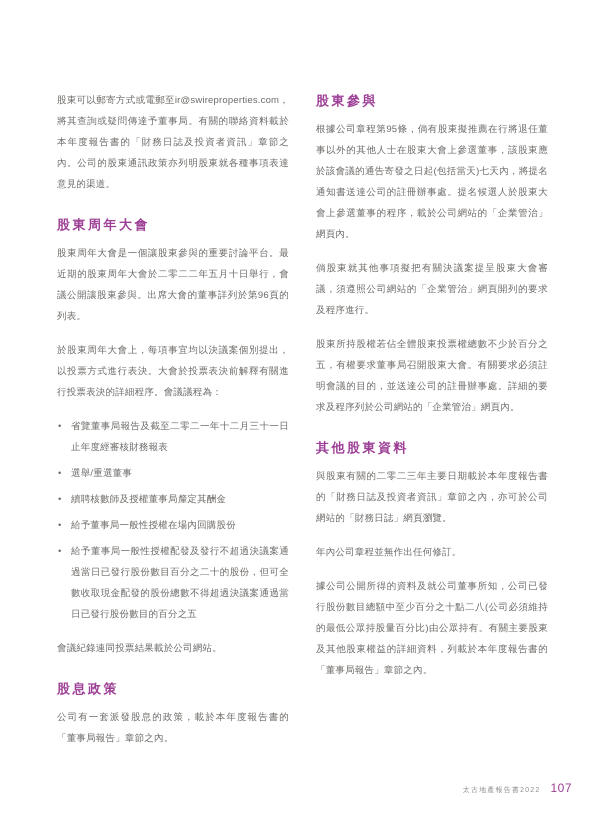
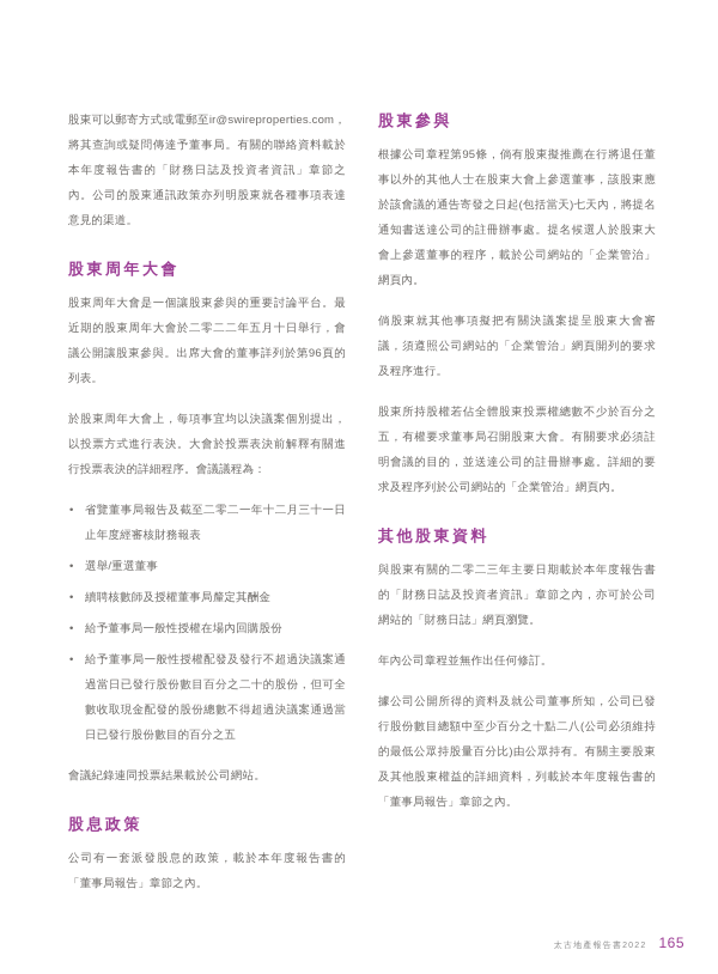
  股東可以郵寄方式或電郵至ir@swireproperties.com，將其查詢或疑問傳達予董事局。有關的聯絡資料載於本年度報告書的「財務日誌及投資者資訊」章節之內。公司的股東通訊政策亦列明股東就各種事項表達意見的渠道。
  股東周年大會
  股東周年大會是一個讓股東參與的重要討論平台。最近期的股東周年大會於二零二二年五月十日舉行，會議公開讓股東參與。出席大會的董事詳列於第96頁的列表。
  於股東周年大會上，每項事宜均以決議案個別提出，以投票方式進行表決。大會於投票表決前解釋有關進行投票表決的詳細程序。會議議程為：
  省覽董事局報告及截至二零二一年十二月三十一日止年度經審核財務報表
  選舉/重選董事
  續聘核數師及授權董事局釐定其酬金
  給予董事局一般性授權在場內回購股份
  給予董事局一般性授權配發及發行不超過決議案通過當日已發行股份數目百分之二十的股份，但可全數收取現金配發的股份總數不得超過決議案通過當日已發行股份數目的百分之五
  會議紀錄連同投票結果載於公司網站。
  股息政策
  公司有一套派發股息的政策，載於本年度報告書的「董事局報告」章節之內。
  股東參與
  根據公司章程第95條，倘有股東擬推薦在行將退任董事以外的其他人士在股東大會上參選董事，該股東應於該會議的通告寄發之日起(包括當天)七天內，將提名通知書送達公司的註冊辦事處。提名候選人於股東大會上參選董事的程序，載於公司網站的「企業管治」網頁內。
  倘股東就其他事項擬把有關決議案提呈股東大會審議，須遵照公司網站的「企業管治」網頁開列的要求及程序進行。
  股東所持股權若佔全體股東投票權總數不少於百分之五，有權要求董事局召開股東大會。有關要求必須註明會議的目的，並送達公司的註冊辦事處。詳細的要求及程序列於公司網站的「企業管治」網頁內。
  其他股東資料
  與股東有關的二零二三年主要日期載於本年度報告書的「財務日誌及投資者資訊」章節之內，亦可於公司網站的「財務日誌」網頁瀏覽。
  年內公司章程並無作出任何修訂。
  據公司公開所得的資料及就公司董事所知，公司已發行股份數目總額中至少百分之十點二八(公司必須維持的最低公眾持股量百分比)由公眾持有。有關主要股東及其他股東權益的詳細資料，列載於本年度報告書的「董事局報告」章節之內。
- 107
+ 165
